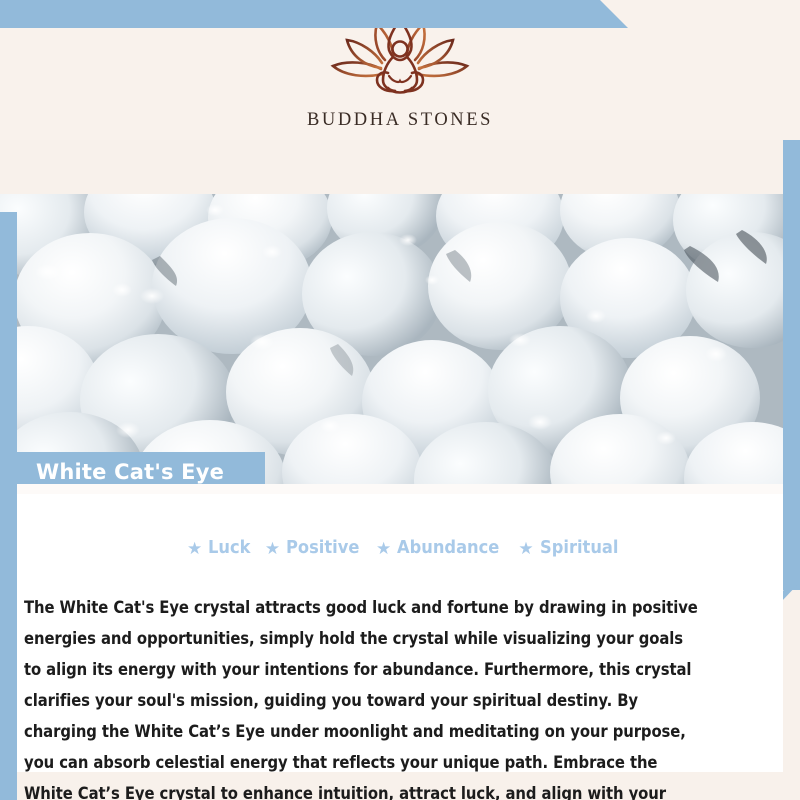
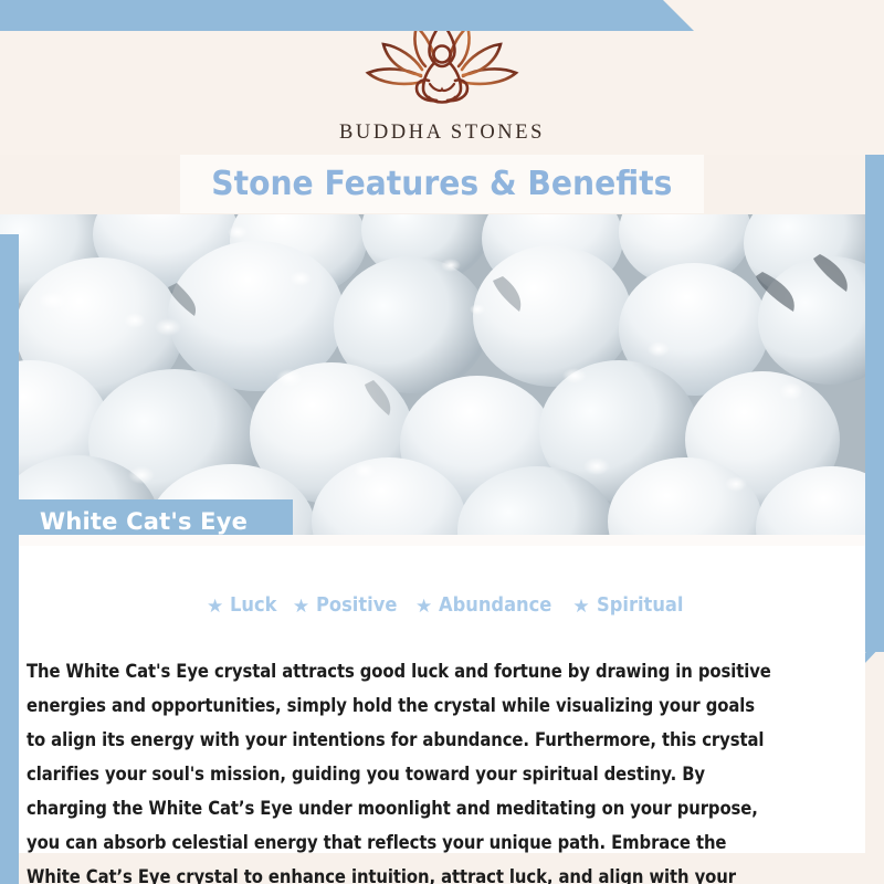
  BUDDHA STONES
+ Stone Features & Benefits
  White Cat's Eye
  ★
  Luck
  ★
  Positive
  ★
  Abundance
  ★
  Spiritual
  The White Cat's Eye crystal attracts good luck and fortune by drawing in positive energies and opportunities, simply hold the crystal while visualizing your goals to align its energy with your intentions for abundance. Furthermore, this crystal clarifies your soul's mission, guiding you toward your spiritual destiny. By charging the White Cat’s Eye under moonlight and meditating on your purpose, you can absorb celestial energy that reflects your unique path. Embrace the White Cat’s Eye crystal to enhance intuition, attract luck, and align with your
